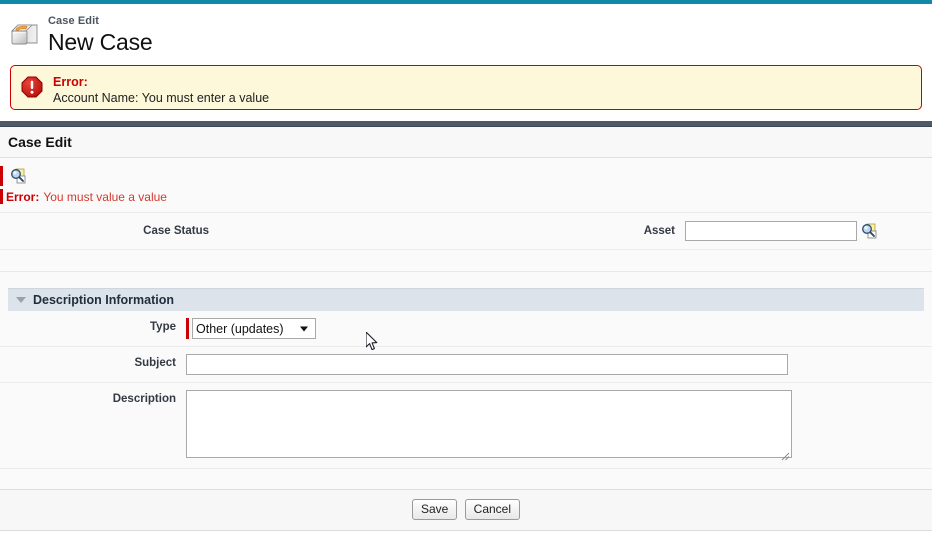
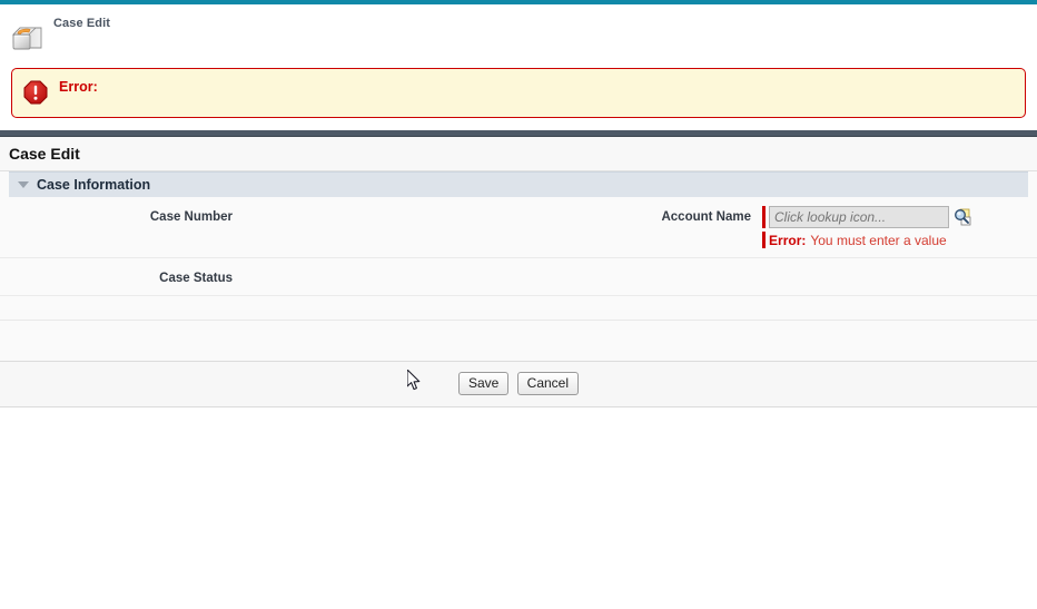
  Case Edit
- New Case
  Error:
- Account Name: You must enter a value
  Case Edit
+ Case Information
+ Case Number
+ Account Name
+ Click lookup icon...
  Error:
- You must value a value
+ You must enter a value
  Case Status
- Asset
- Description Information
- Type
- Other (updates)
- Subject
- Description
  Save Cancel
